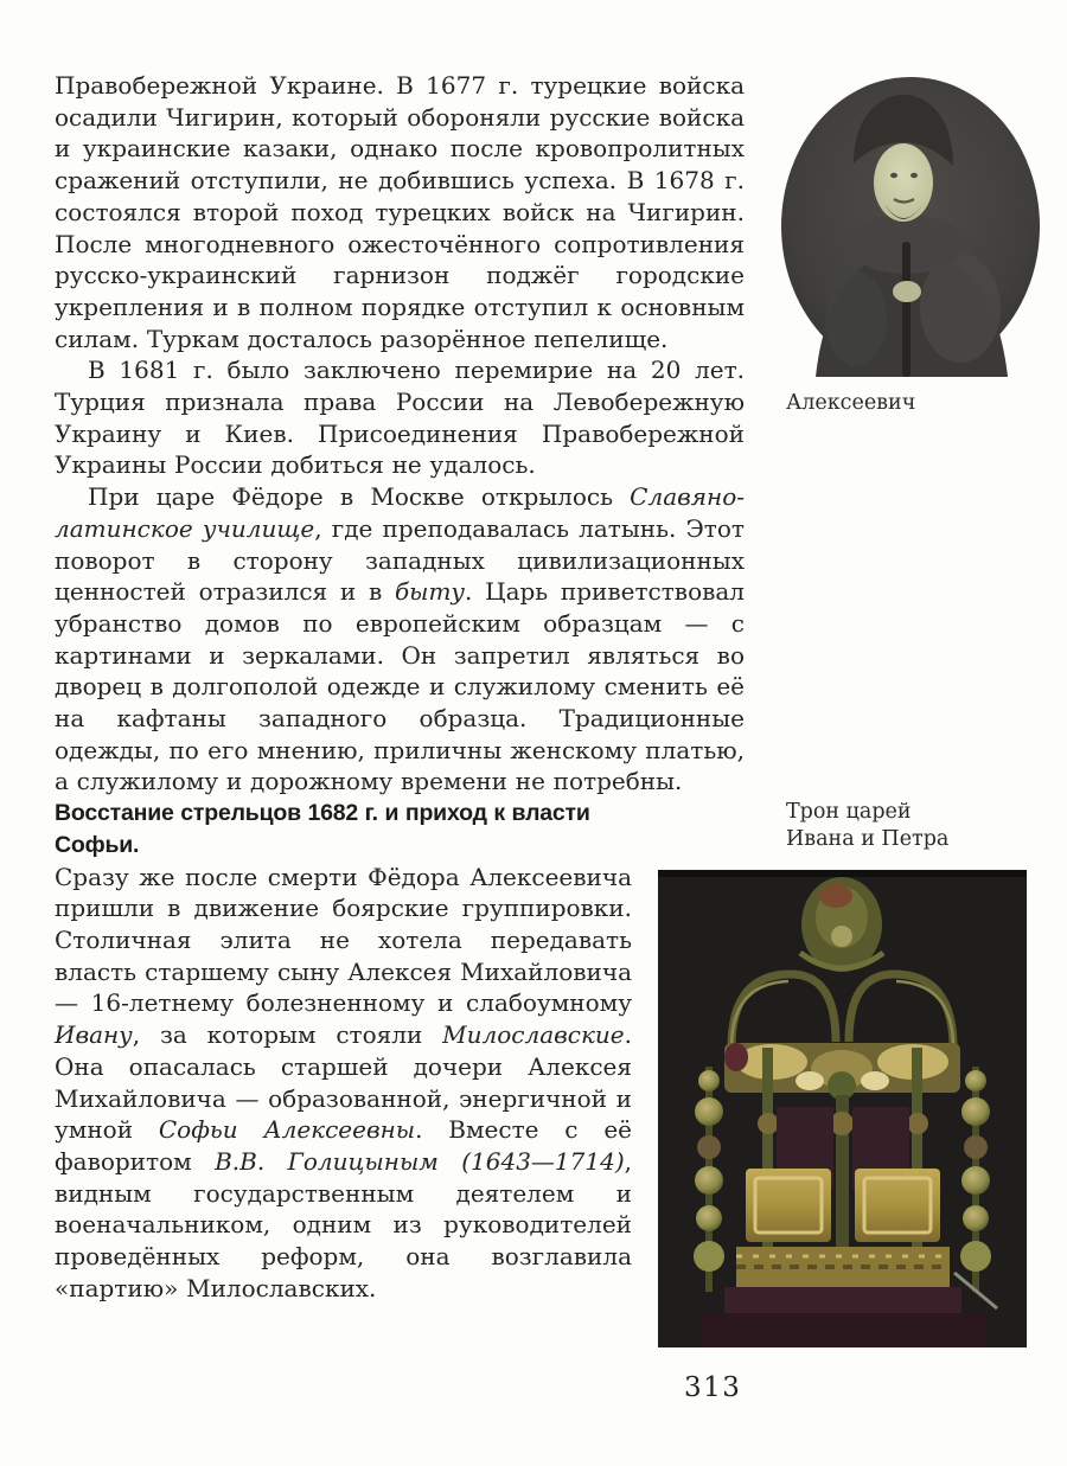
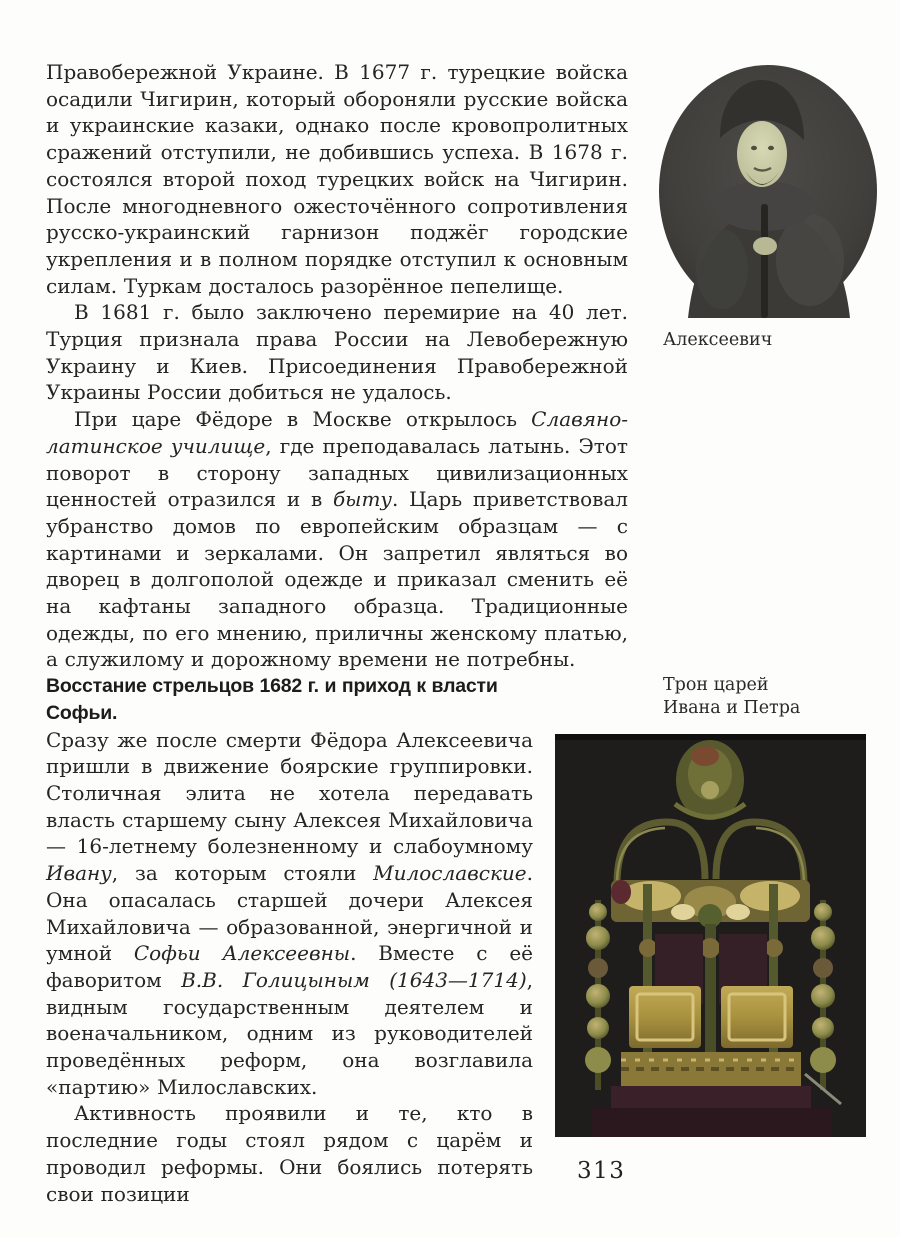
  Правобережной Украине. В 1677 г. турецкие войска осадили Чигирин, который обороняли русские войска и украинские казаки, однако после кровопролитных сражений отступили, не добившись успеха. В 1678 г. состоялся второй поход турецких войск на Чигирин. После многодневного ожесточённого сопротивления русско-украинский гарнизон поджёг городские укрепления и в полном порядке отступил к основным силам. Туркам досталось разорённое пепелище.
- В 1681 г. было заключено перемирие на 20 лет. Турция признала права России на Левобережную Украину и Киев. Присоединения Правобережной Украины России добиться не удалось.
+ В 1681 г. было заключено перемирие на 40 лет. Турция признала права России на Левобережную Украину и Киев. Присоединения Правобережной Украины России добиться не удалось.
- При царе Фёдоре в Москве открылось Славяно-латинское училище, где преподавалась латынь. Этот поворот в сторону западных цивилизационных ценностей отразился и в быту. Царь приветствовал убранство домов по европейским образцам — с картинами и зеркалами. Он запретил являться во дворец в долгополой одежде и служилому сменить её на кафтаны западного образца. Традиционные одежды, по его мнению, приличны женскому платью, а служилому и дорожному времени не потребны.
+ При царе Фёдоре в Москве открылось Славяно-латинское училище, где преподавалась латынь. Этот поворот в сторону западных цивилизационных ценностей отразился и в быту. Царь приветствовал убранство домов по европейским образцам — с картинами и зеркалами. Он запретил являться во дворец в долгополой одежде и приказал сменить её на кафтаны западного образца. Традиционные одежды, по его мнению, приличны женскому платью, а служилому и дорожному времени не потребны.
  Восстание стрельцов 1682 г. и приход к власти Софьи.
  Сразу же после смерти Фёдора Алексеевича пришли в движение боярские группировки. Столичная элита не хотела передавать власть старшему сыну Алексея Михайловича — 16-летнему болезненному и слабоумному Ивану, за которым стояли Милославские. Она опасалась старшей дочери Алексея Михайловича — образованной, энергичной и умной Софьи Алексеевны. Вместе с её фаворитом В.В. Голицыным (1643—1714), видным государственным деятелем и военачальником, одним из руководителей проведённых реформ, она возглавила «партию» Милославских.
+ Активность проявили и те, кто в последние годы стоял рядом с царём и проводил реформы. Они боялись потерять свои позиции
  Алексеевич
  Трон царей
  Ивана и Петра
  313
